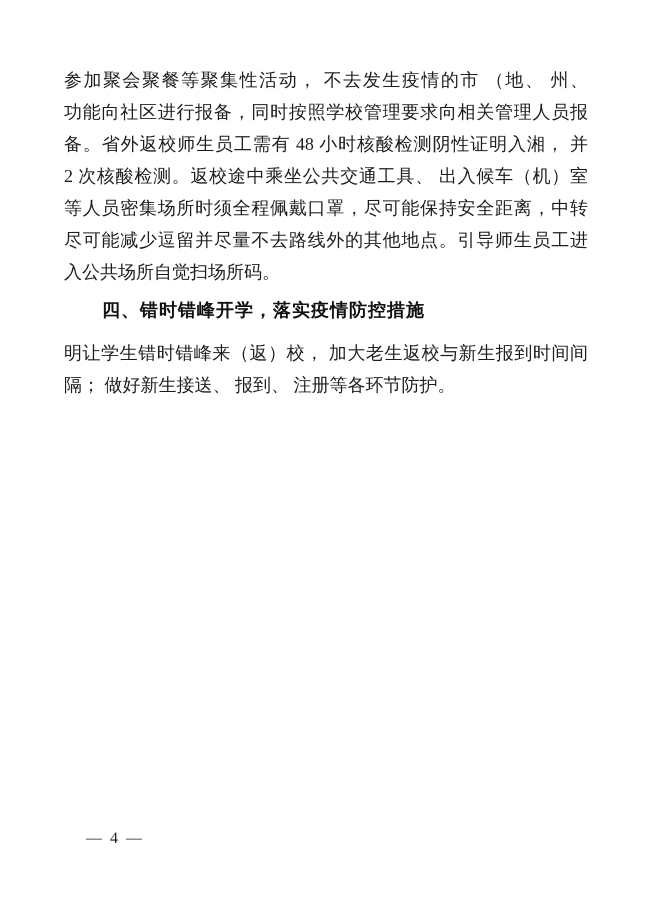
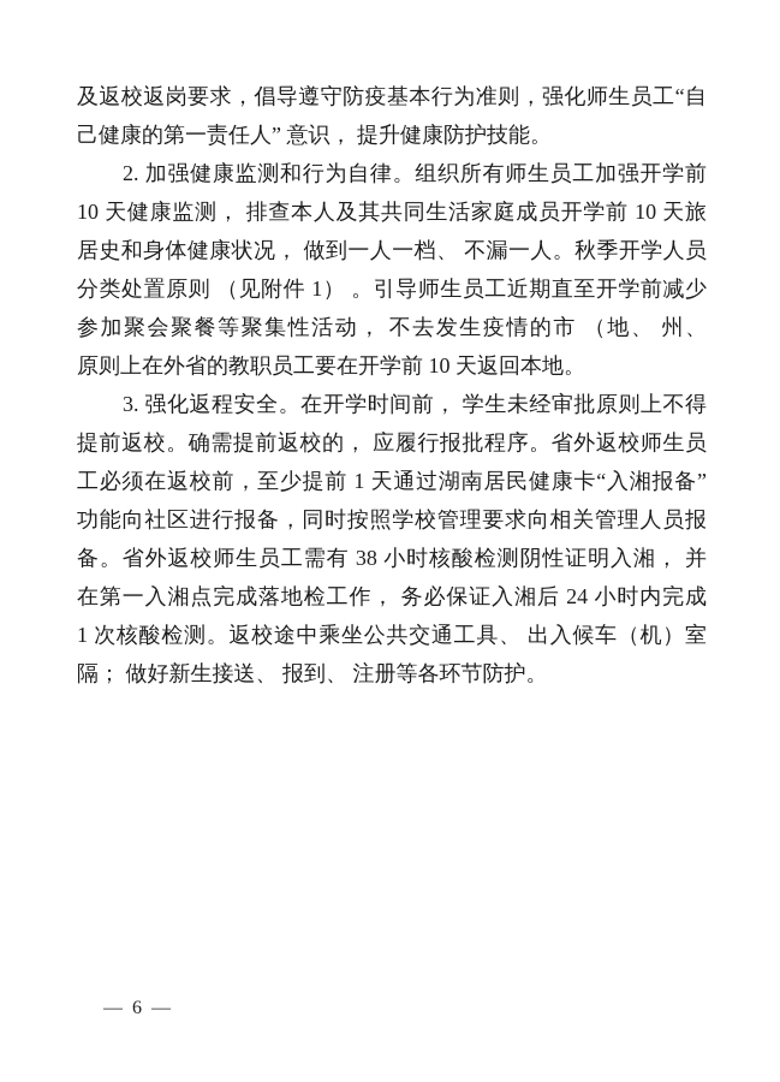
+ 及返校返岗要求，倡导遵守防疫基本行为准则，强化师生员工“自
+ 己健康的第一责任人” 意识， 提升健康防护技能。
+ 2. 加强健康监测和行为自律。组织所有师生员工加强开学前
+ 10 天健康监测， 排查本人及其共同生活家庭成员开学前 10 天旅
+ 居史和身体健康状况， 做到一人一档、 不漏一人。秋季开学人员
+ 分类处置原则 （见附件 1） 。引导师生员工近期直至开学前减少
  参加聚会聚餐等聚集性活动， 不去发生疫情的市 （地、 州、
+ 原则上在外省的教职员工要在开学前 10 天返回本地。
+ 3. 强化返程安全。在开学时间前， 学生未经审批原则上不得
+ 提前返校。确需提前返校的， 应履行报批程序。省外返校师生员
+ 工必须在返校前，至少提前 1 天通过湖南居民健康卡“入湘报备”
  功能向社区进行报备，同时按照学校管理要求向相关管理人员报
- 备。省外返校师生员工需有 48 小时核酸检测阴性证明入湘， 并
+ 备。省外返校师生员工需有 38 小时核酸检测阴性证明入湘， 并
+ 在第一入湘点完成落地检工作， 务必保证入湘后 24 小时内完成
- 2 次核酸检测。返校途中乘坐公共交通工具、 出入候车（机）室
+ 1 次核酸检测。返校途中乘坐公共交通工具、 出入候车（机）室
- 等人员密集场所时须全程佩戴口罩，尽可能保持安全距离，中转
- 尽可能减少逗留并尽量不去路线外的其他地点。引导师生员工进
- 入公共场所自觉扫场所码。
- 四、错时错峰开学，落实疫情防控措施
- 明让学生错时错峰来（返）校， 加大老生返校与新生报到时间间
  隔； 做好新生接送、 报到、 注册等各环节防护。
- — 4 —
+ — 6 —
